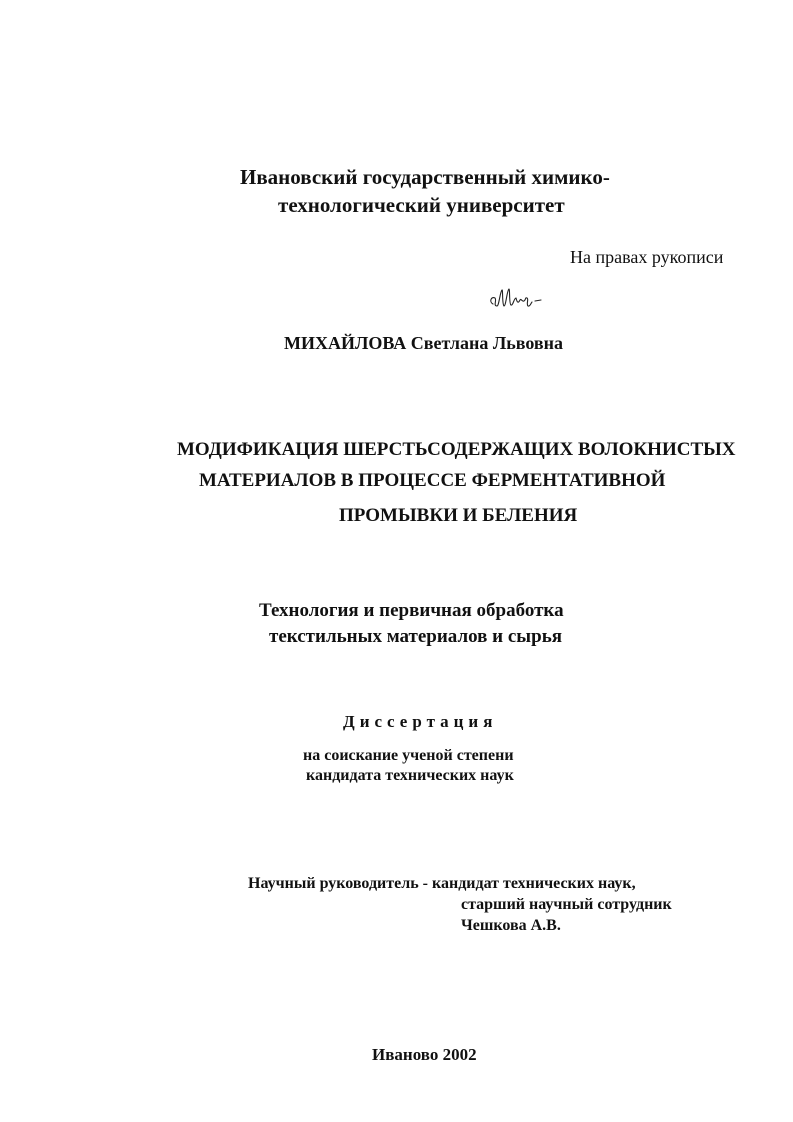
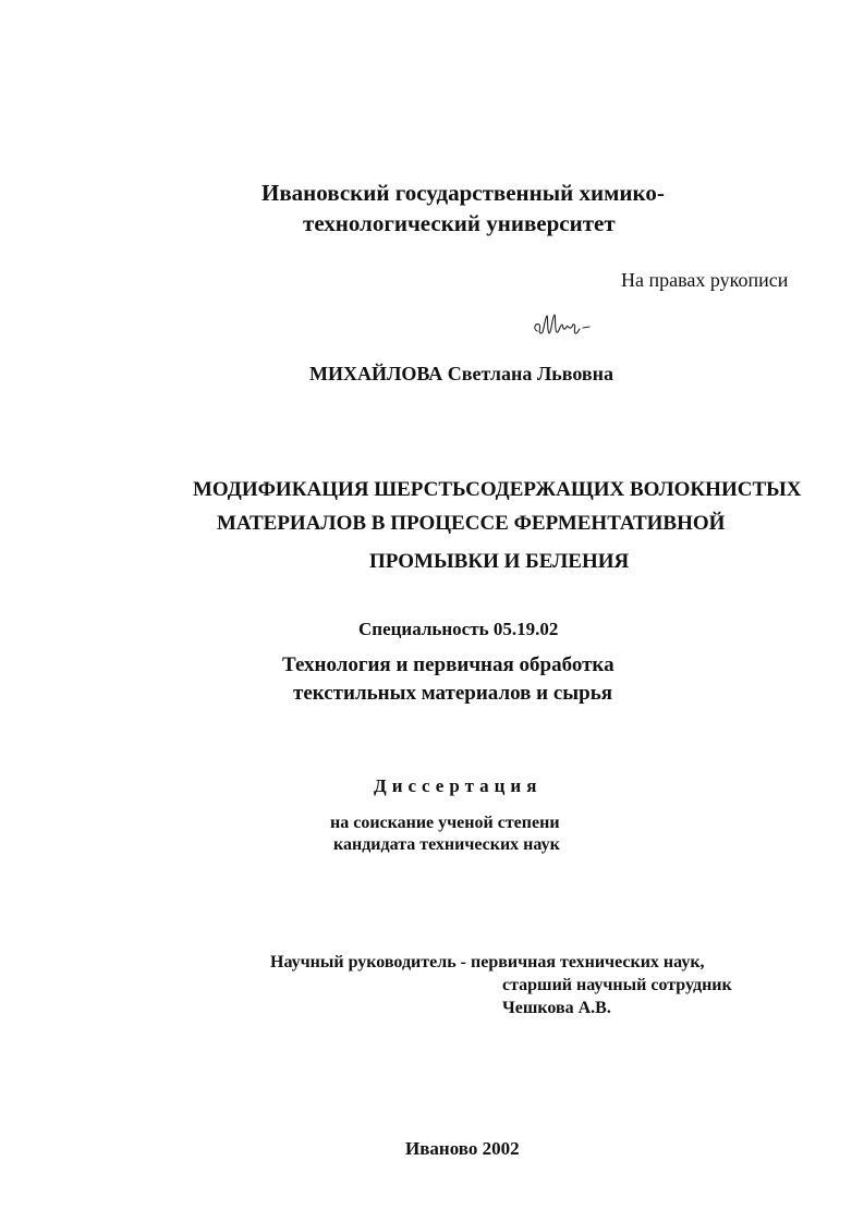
  Ивановский государственный химико-
  технологический университет
  На правах рукописи
  МИХАЙЛОВА Светлана Львовна
  МОДИФИКАЦИЯ ШЕРСТЬСОДЕРЖАЩИХ ВОЛОКНИСТЫХ
  МАТЕРИАЛОВ В ПРОЦЕССЕ ФЕРМЕНТАТИВНОЙ
  ПРОМЫВКИ И БЕЛЕНИЯ
+ Специальность 05.19.02
  Технология и первичная обработка
  текстильных материалов и сырья
  Диссертация
  на соискание ученой степени
  кандидата технических наук
- Научный руководитель - кандидат технических наук,
+ Научный руководитель - первичная технических наук,
  старший научный сотрудник
  Чешкова А.В.
  Иваново 2002
